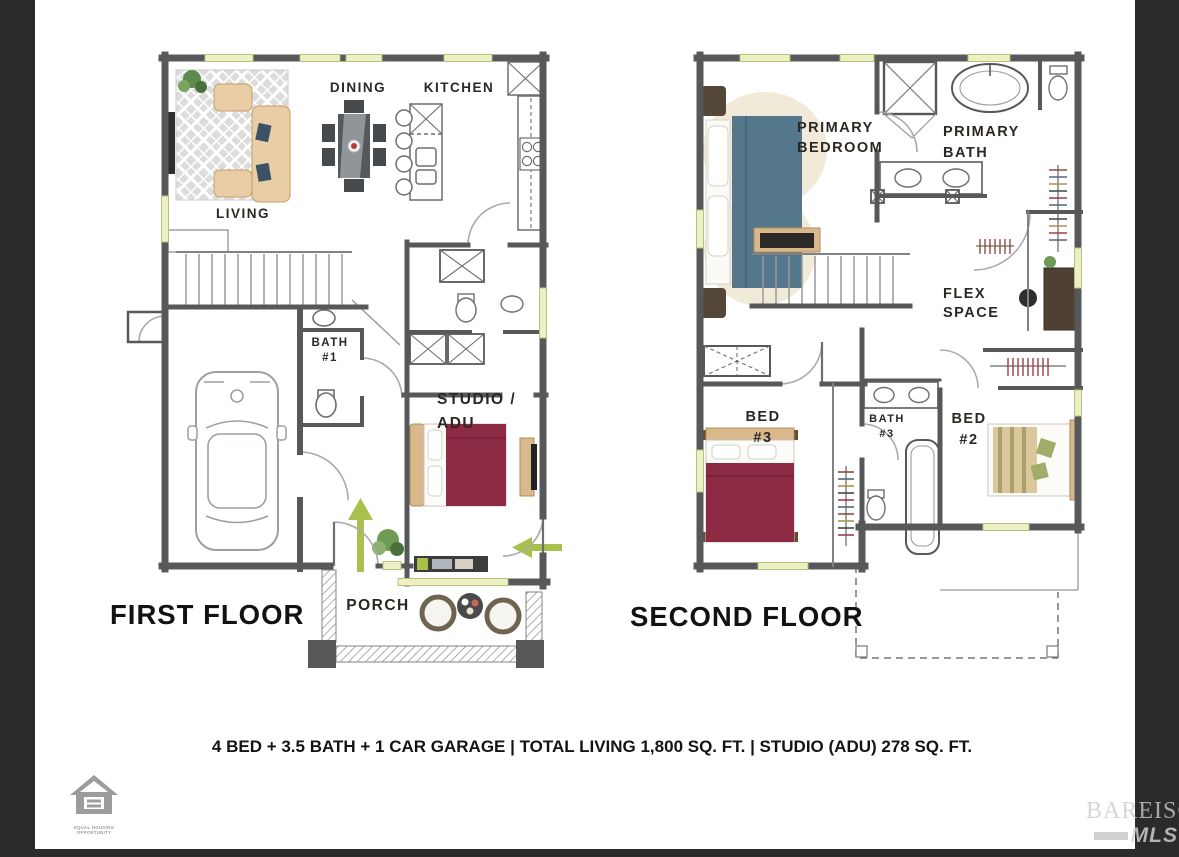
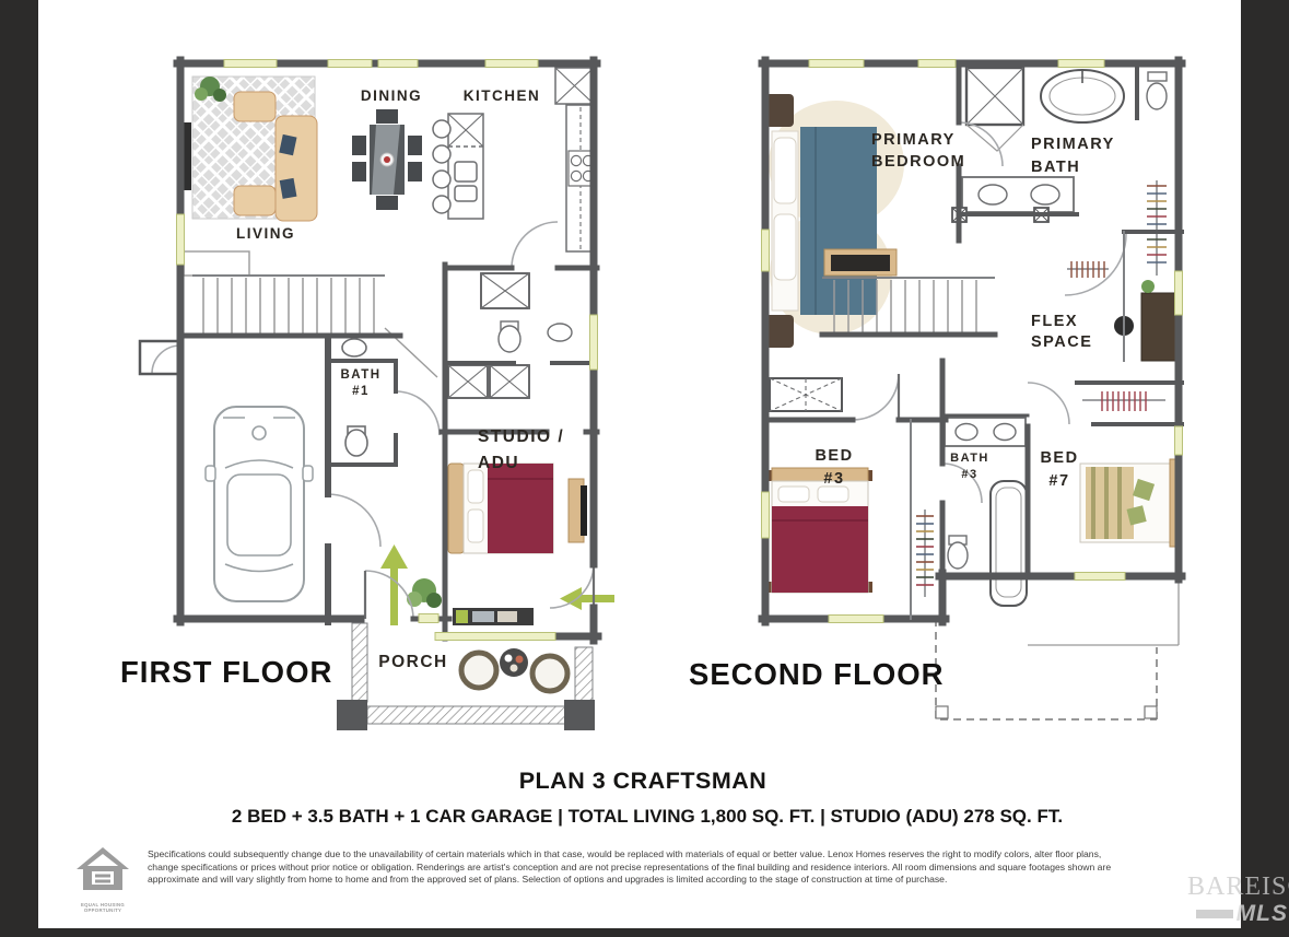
  DINING
  KITCHEN
  LIVING
  BATH
  #1
  STUDIO /
  ADU
  PORCH
  PRIMARY
  BEDROOM
  PRIMARY
  BATH
  FLEX
  SPACE
  BED
  #3
  BATH
  #3
  BED
- #2
+ #7
  FIRST FLOOR
  SECOND FLOOR
+ PLAN 3 CRAFTSMAN
- 4 BED + 3.5 BATH + 1 CAR GARAGE | TOTAL LIVING 1,800 SQ. FT. | STUDIO (ADU) 278 SQ. FT.
+ 2 BED + 3.5 BATH + 1 CAR GARAGE | TOTAL LIVING 1,800 SQ. FT. | STUDIO (ADU) 278 SQ. FT.
+ Specifications could subsequently change due to the unavailability of certain materials which in that case, would be replaced with materials of equal or better value. Lenox Homes reserves the right to modify colors, alter floor plans, change specifications or prices without prior notice or obligation. Renderings are artist's conception and are not precise representations of the final building and residence interiors. All room dimensions and square footages shown are approximate and will vary slightly from home to home and from the approved set of plans. Selection of options and upgrades is limited according to the stage of construction at time of purchase.
  BAREIS
  MLS
